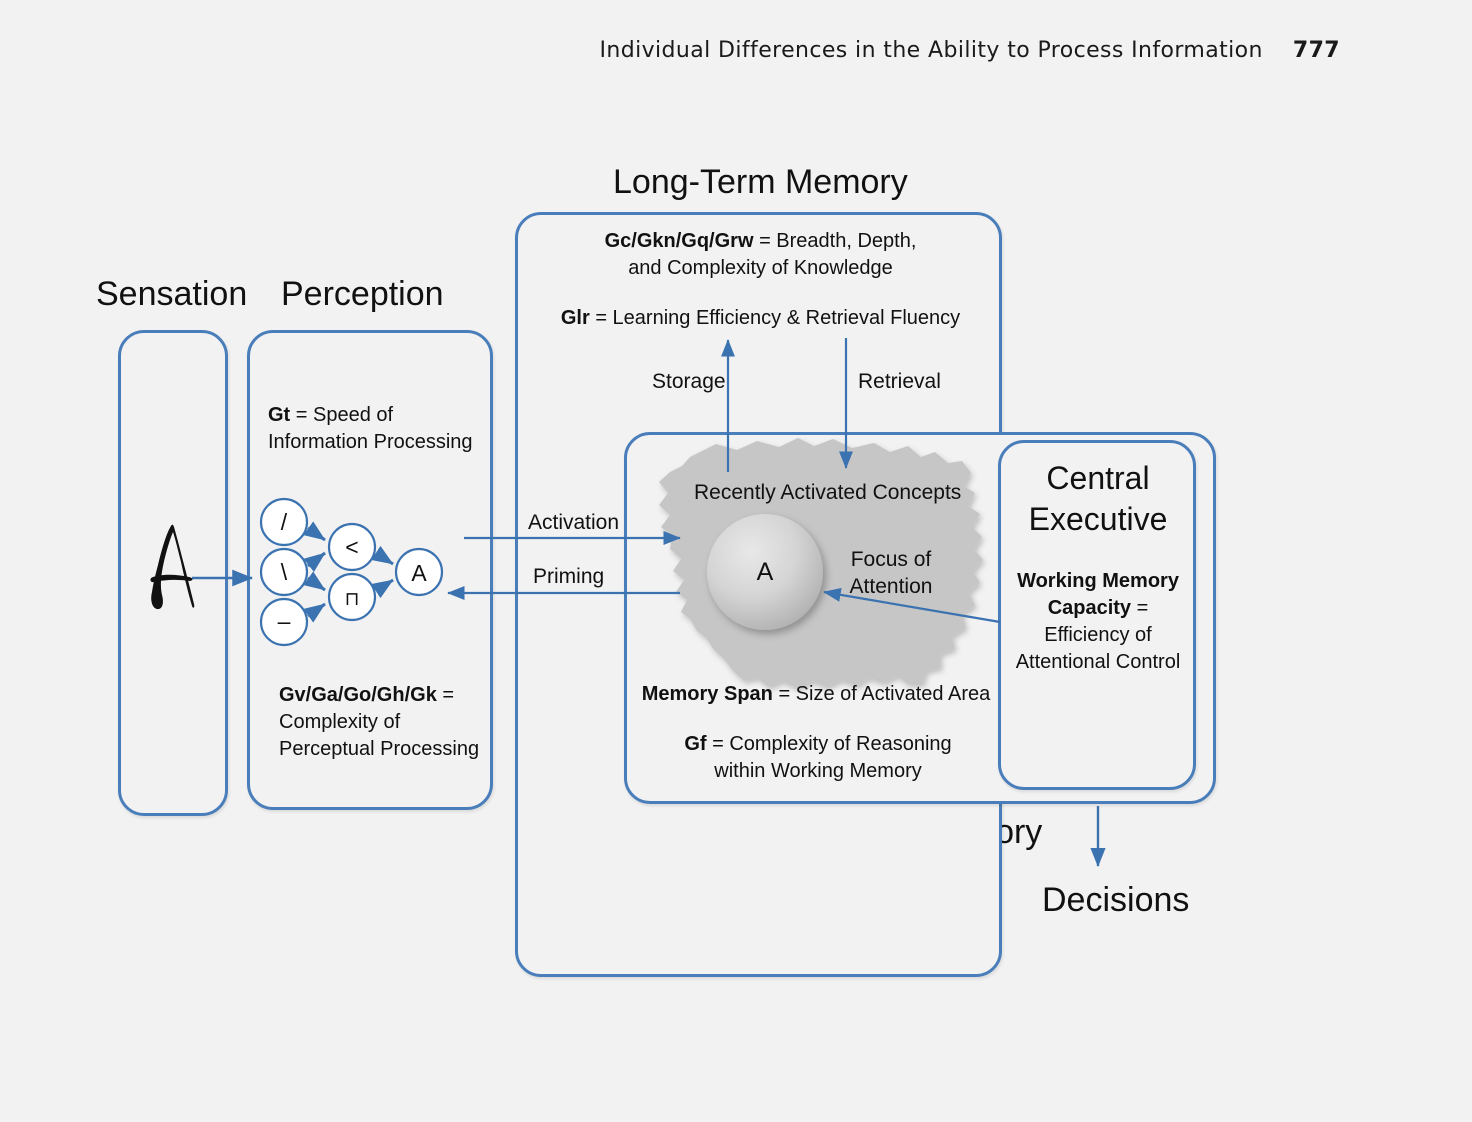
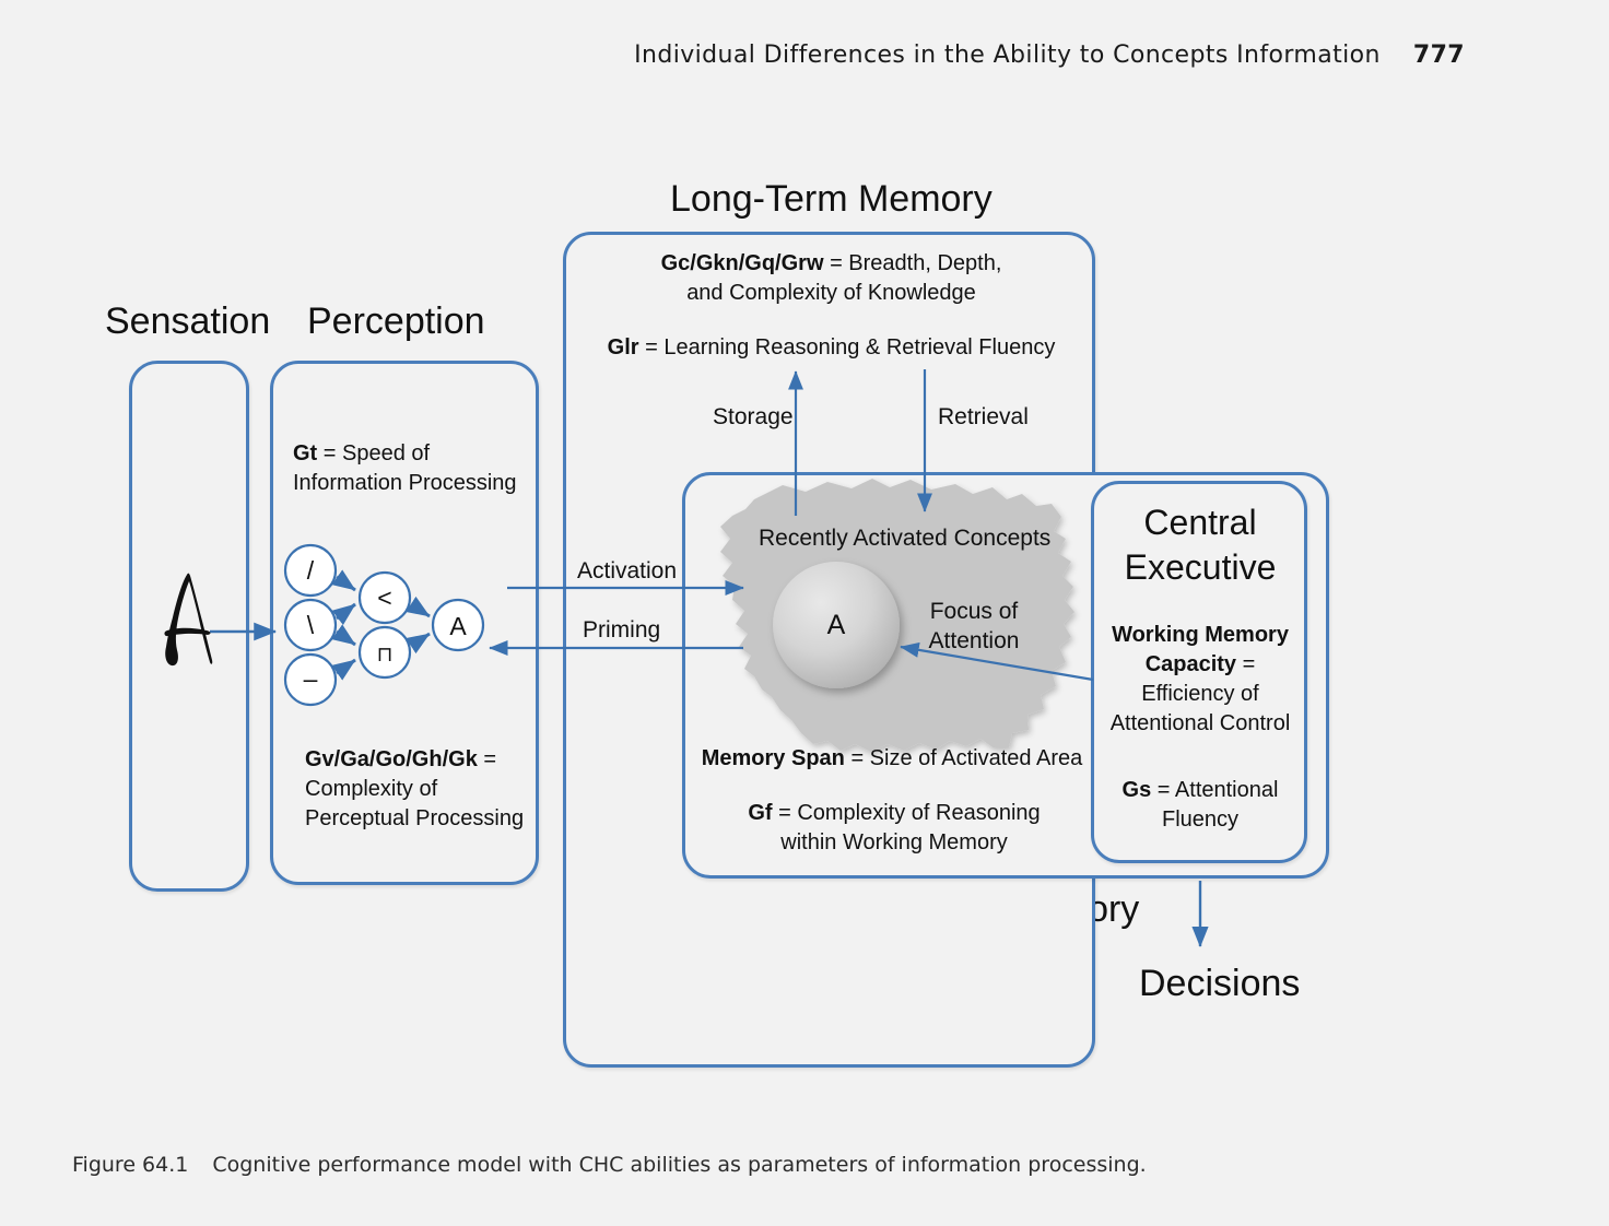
- Individual Differences in the Ability to Process Information 777
+ Individual Differences in the Ability to Concepts Information 777
  Sensation
  Perception
  Long-Term Memory
  Decisions
  /
  \
  –
  <
  ⊓
  A
  Recently Activated Concepts
  Focus of
  Attention
  A
  Storage
  Retrieval
  Activation
  Priming
  Gc/Gkn/Gq/Grw = Breadth, Depth,
  and Complexity of Knowledge
- Glr = Learning Efficiency & Retrieval Fluency
+ Glr = Learning Reasoning & Retrieval Fluency
  Gt = Speed of Information Processing
  Gv/Ga/Go/Gh/Gk = Complexity of Perceptual Processing
  Memory Span = Size of Activated Area
  Gf = Complexity of Reasoning
  within Working Memory
  Central
  Executive
  Working Memory Capacity =
  Efficiency of
  Attentional Control
+ Gs = Attentional
+ Fluency
+ Figure 64.1 Cognitive performance model with CHC abilities as parameters of information processing.
